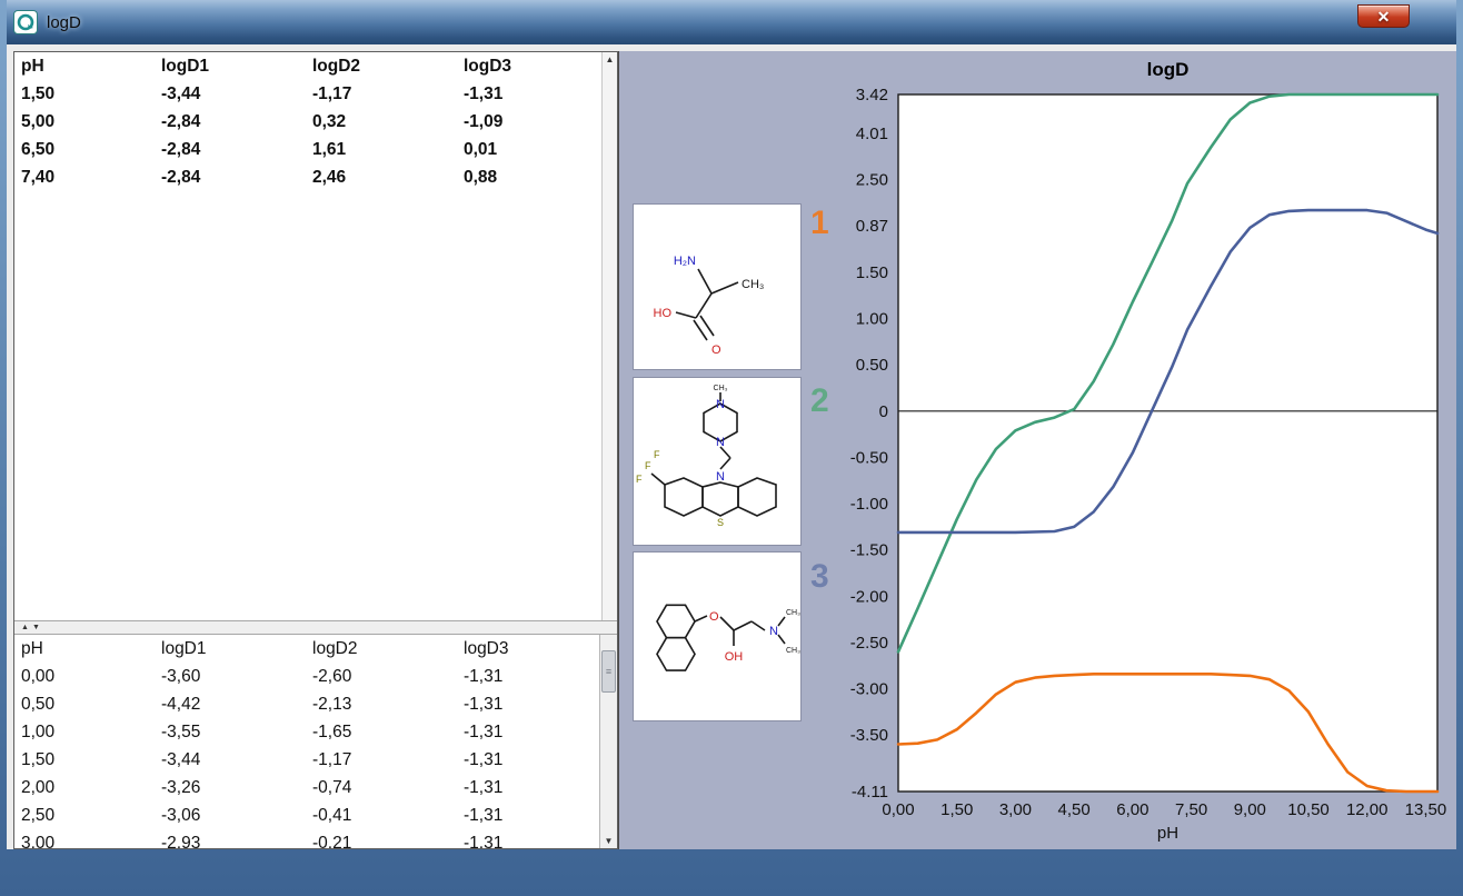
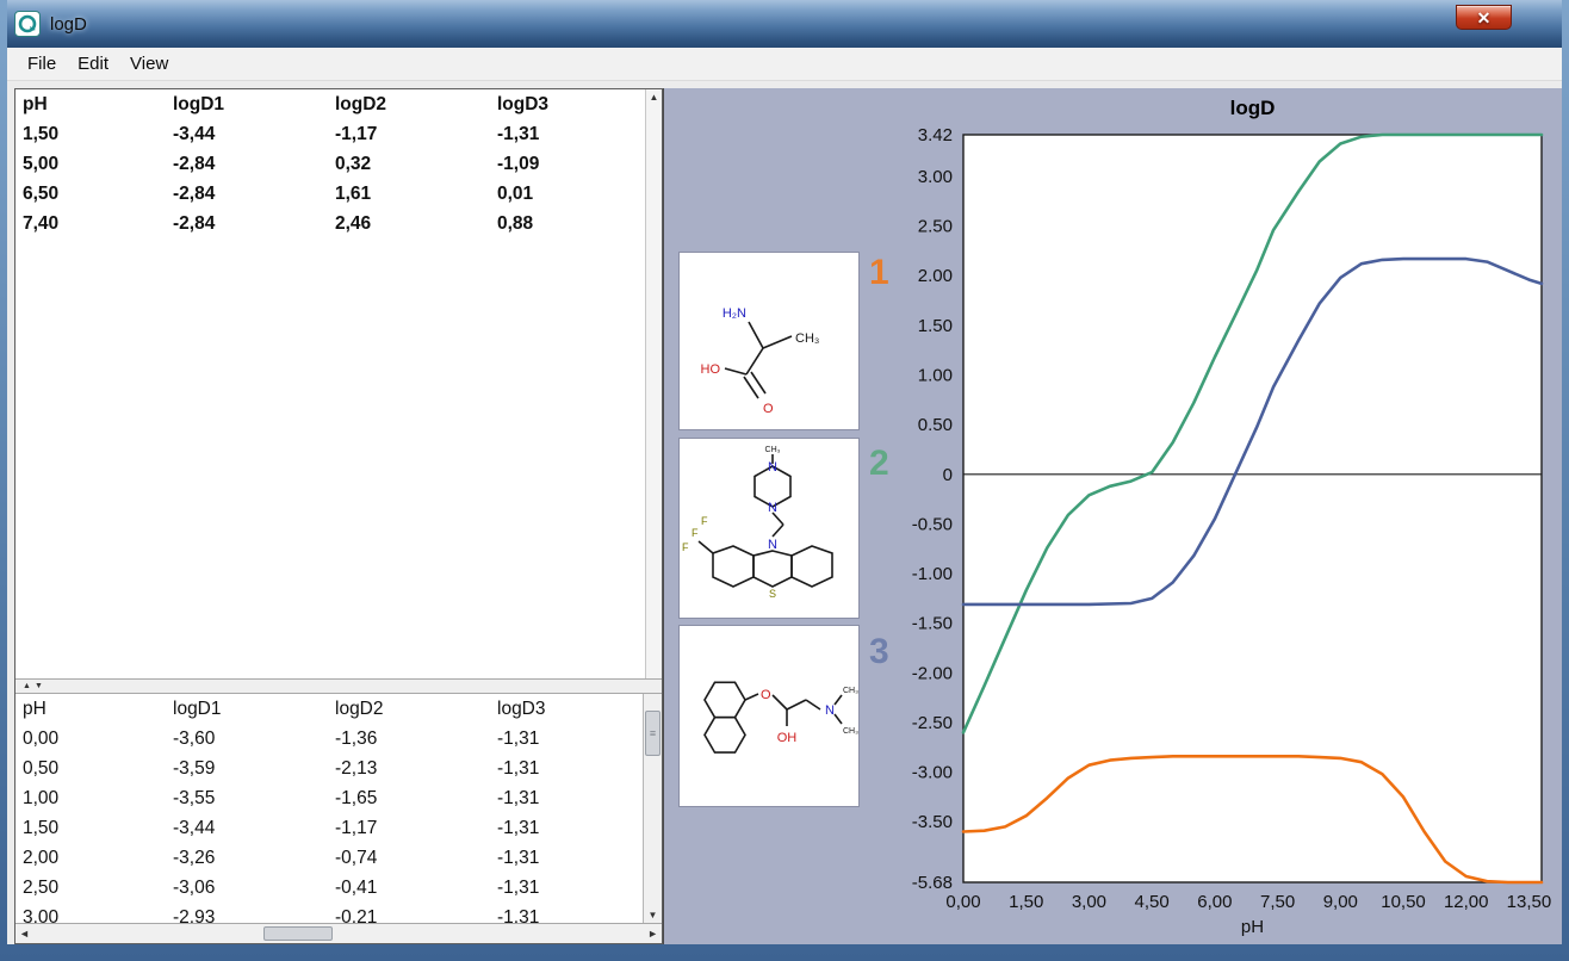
  logD
  ✕
+ File
+ Edit
+ View
  pH
  logD1
  logD2
  logD3
  1,50
  -3,44
  -1,17
  -1,31
  5,00
  -2,84
  0,32
  -1,09
  6,50
  -2,84
  1,61
  0,01
  7,40
  -2,84
  2,46
  0,88
  ▲
  pH
  logD1
  logD2
  logD3
  0,00
  -3,60
- -2,60
+ -1,36
  -1,31
  0,50
- -4,42
+ -3,59
  -2,13
  -1,31
  1,00
  -3,55
  -1,65
  -1,31
  1,50
  -3,44
  -1,17
  -1,31
  2,00
  -3,26
  -0,74
  -1,31
  2,50
  -3,06
  -0,41
  -1,31
  3,00
  -2,93
  -0,21
  -1,31
  ≡
  ▼
+ ◄
+ ►
  logD
  3.42
- 4.01
+ 3.00
  2.50
- 0.87
+ 2.00
  1.50
  1.00
  0.50
  0
  -0.50
  -1.00
  -1.50
  -2.00
  -2.50
  -3.00
  -3.50
- -4.11
+ -5.68
  0,00
  1,50
  3,00
  4,50
  6,00
  7,50
  9,00
  10,50
  12,00
  13,50
  pH
  H₂N
  CH₃
  HO
  O
  1
  N
  N
  N
  S
  F
  F
  F
  2
  O
  OH
  N
  3
